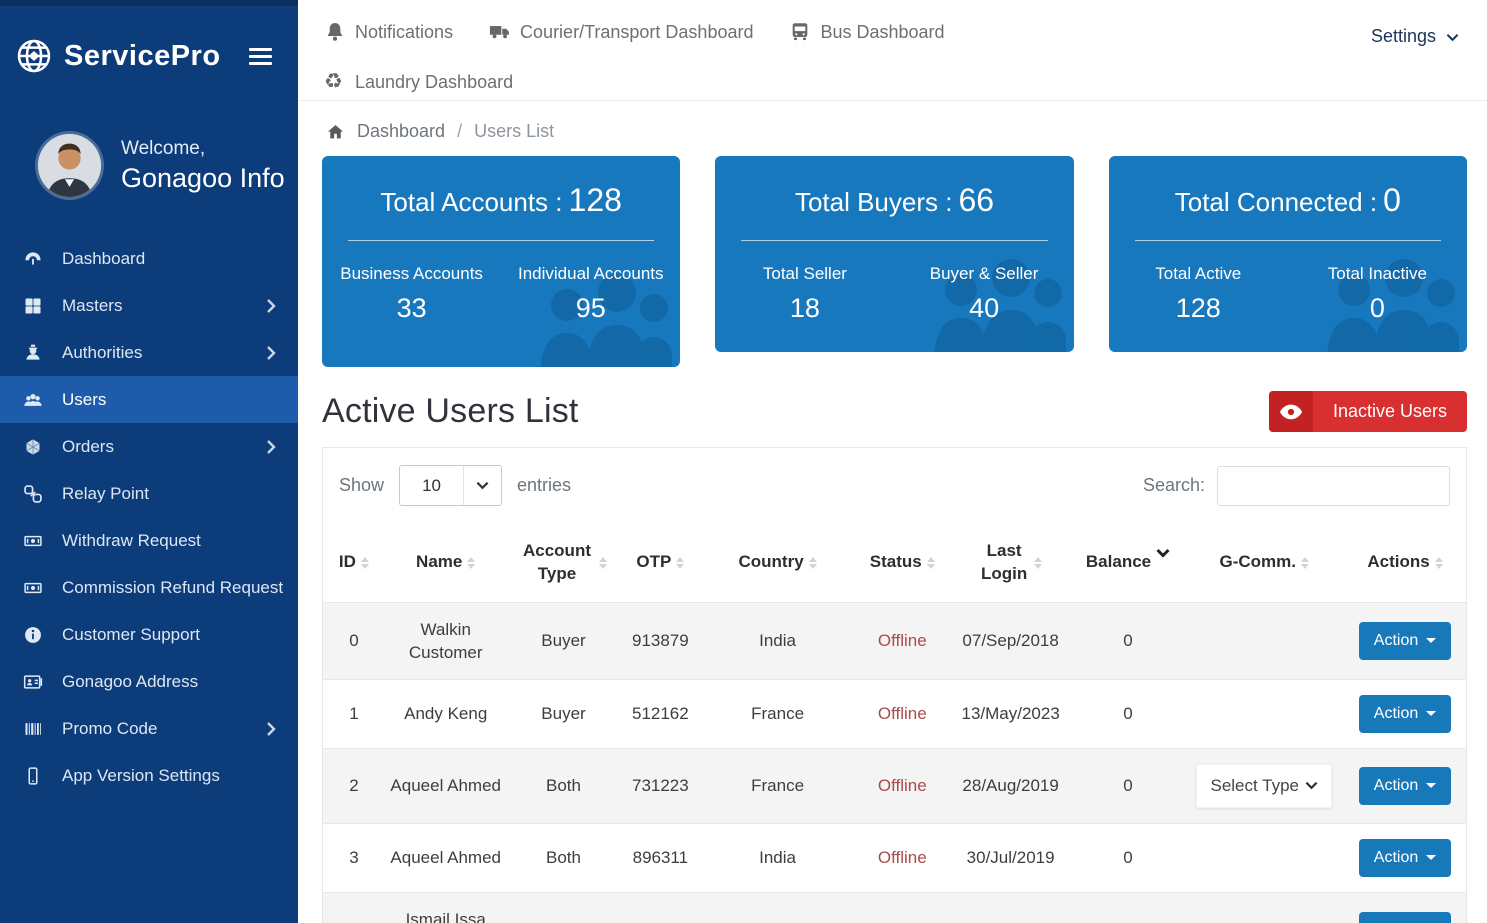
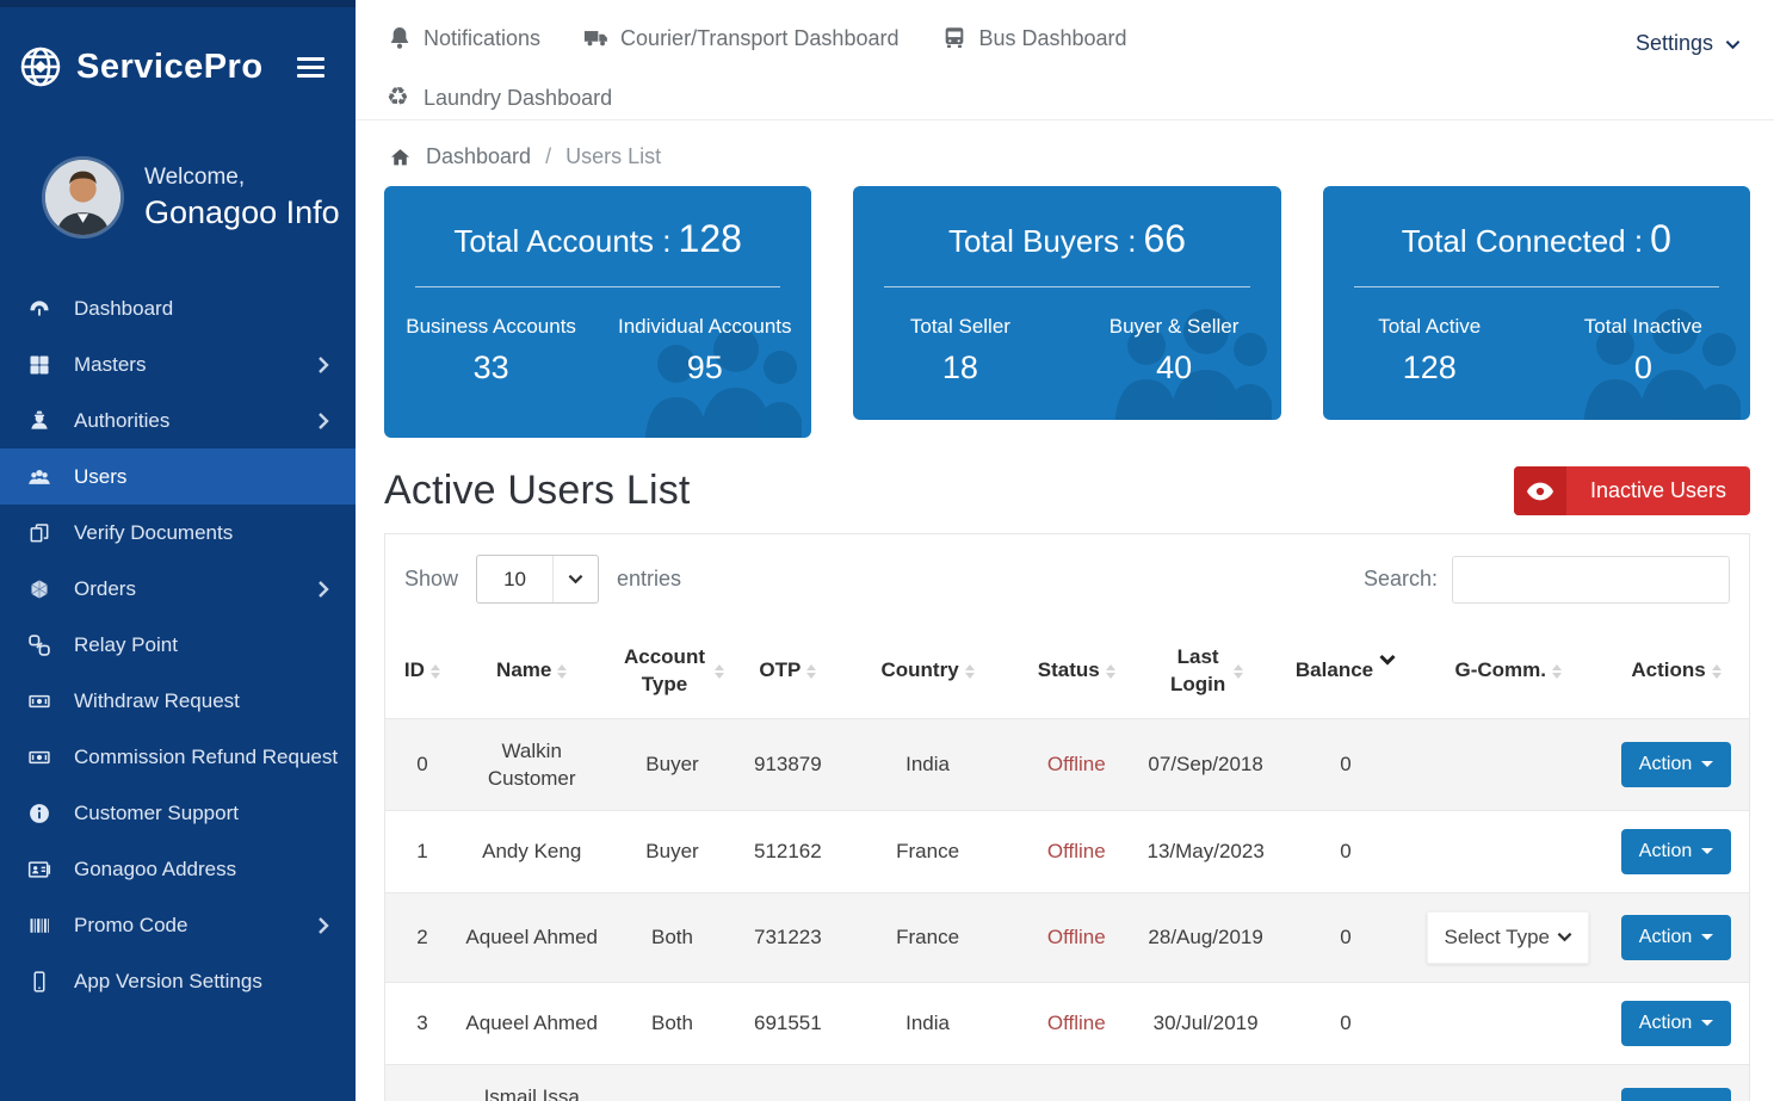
  ServicePro
  Welcome,
  Gonagoo Info
  Dashboard
  Masters
  Authorities
  Users
+ Verify Documents
  Orders
  Relay Point
  Withdraw Request
  Commission Refund Request
  Customer Support
  Gonagoo Address
  Promo Code
  App Version Settings
  Notifications
  Courier/Transport Dashboard
  Bus Dashboard
  ♻
  Laundry Dashboard
  Settings
  Dashboard
  /
  Users List
  Total Accounts : 128
  Business Accounts
  33
  Individual Accounts
  95
  Total Buyers : 66
  Total Seller
  18
  Buyer & Seller
  40
  Total Connected : 0
  Total Active
  128
  Total Inactive
  0
  Active Users List
  Inactive Users
  Show
  10
  entries
  Search:
  ID	Name	Account Type	OTP	Country	Status	Last Login	Balance	G-Comm.	Actions
  0	Walkin Customer	Buyer	913879	India	Offline	07/Sep/2018	0		Action
  1	Andy Keng	Buyer	512162	France	Offline	13/May/2023	0		Action
  2	Aqueel Ahmed	Both	731223	France	Offline	28/Aug/2019	0	Select Type	Action
- 3	Aqueel Ahmed	Both	896311	India	Offline	30/Jul/2019	0		Action
+ 3	Aqueel Ahmed	Both	691551	India	Offline	30/Jul/2019	0		Action
